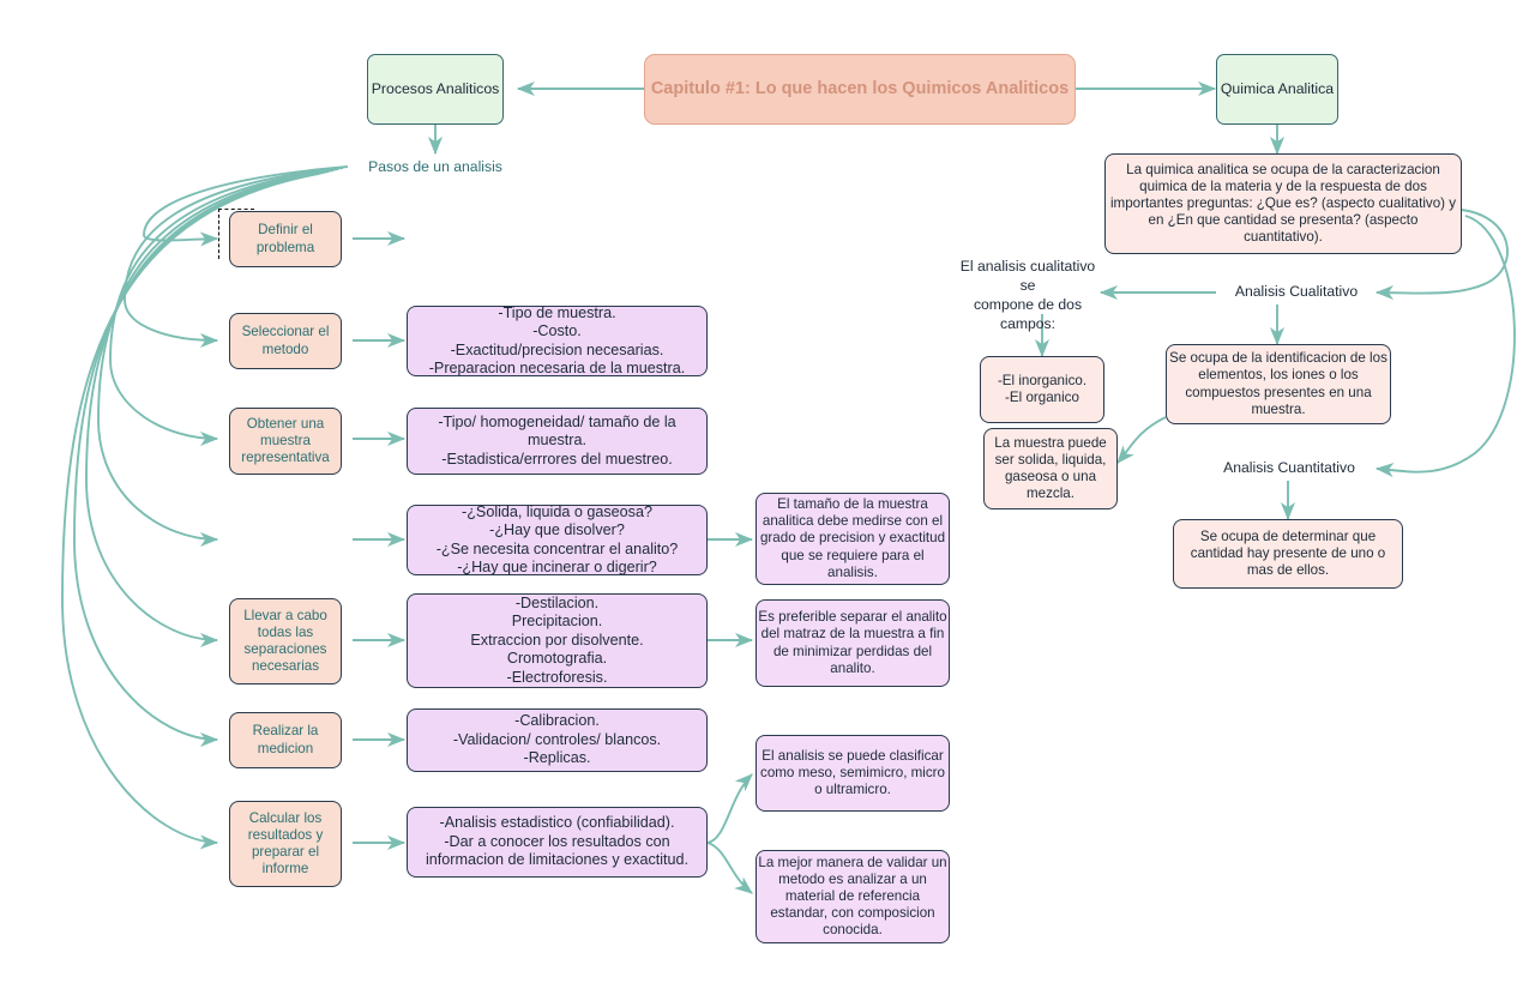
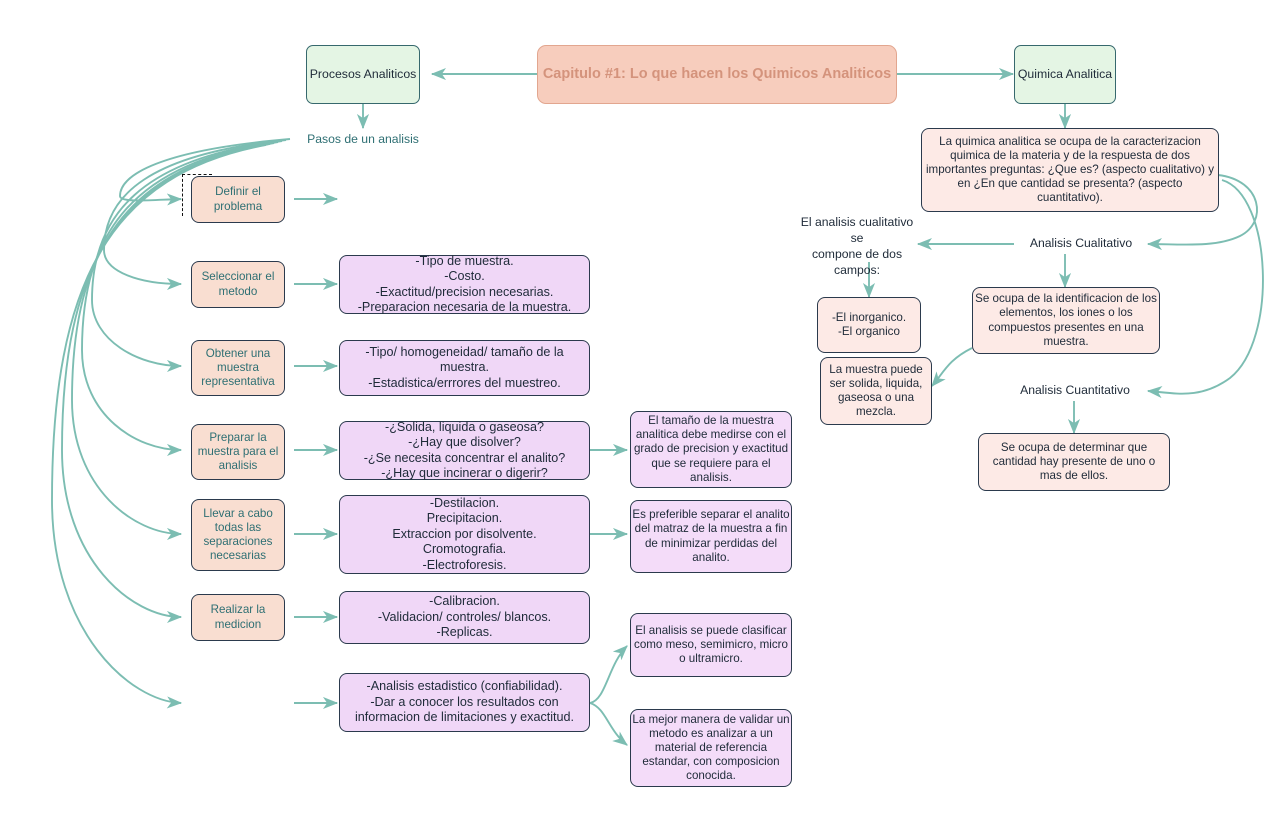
  Procesos Analiticos
  Capitulo #1: Lo que hacen los Quimicos Analiticos
  Quimica Analitica
  Pasos de un analisis
  Definir el
  problema
  Seleccionar el
  metodo
  Obtener una
  muestra
  representativa
+ Preparar la
+ muestra para el
+ analisis
  Llevar a cabo
  todas las
  separaciones
  necesarias
  Realizar la
  medicion
- Calcular los
- resultados y
- preparar el
- informe
  -Tipo de muestra.
  -Costo.
  -Exactitud/precision necesarias.
  -Preparacion necesaria de la muestra.
  -Tipo/ homogeneidad/ tamaño de la
  muestra.
  -Estadistica/errrores del muestreo.
  -¿Solida, liquida o gaseosa?
  -¿Hay que disolver?
  -¿Se necesita concentrar el analito?
  -¿Hay que incinerar o digerir?
  -Destilacion.
  Precipitacion.
  Extraccion por disolvente.
  Cromotografia.
  -Electroforesis.
  -Calibracion.
  -Validacion/ controles/ blancos.
  -Replicas.
  -Analisis estadistico (confiabilidad).
  -Dar a conocer los resultados con
  informacion de limitaciones y exactitud.
  El tamaño de la muestra
  analitica debe medirse con el
  grado de precision y exactitud
  que se requiere para el
  analisis.
  Es preferible separar el analito
  del matraz de la muestra a fin
  de minimizar perdidas del
  analito.
  El analisis se puede clasificar
  como meso, semimicro, micro
  o ultramicro.
  La mejor manera de validar un
  metodo es analizar a un
  material de referencia
  estandar, con composicion
  conocida.
  La quimica analitica se ocupa de la caracterizacion
  quimica de la materia y de la respuesta de dos
  importantes preguntas: ¿Que es? (aspecto cualitativo) y
  en ¿En que cantidad se presenta? (aspecto
  cuantitativo).
  Analisis Cualitativo
  El analisis cualitativo se
  compone de dos campos:
  -El inorganico.
  -El organico
  La muestra puede
  ser solida, liquida,
  gaseosa o una
  mezcla.
  Se ocupa de la identificacion de los
  elementos, los iones o los
  compuestos presentes en una
  muestra.
  Analisis Cuantitativo
  Se ocupa de determinar que
  cantidad hay presente de uno o
  mas de ellos.
